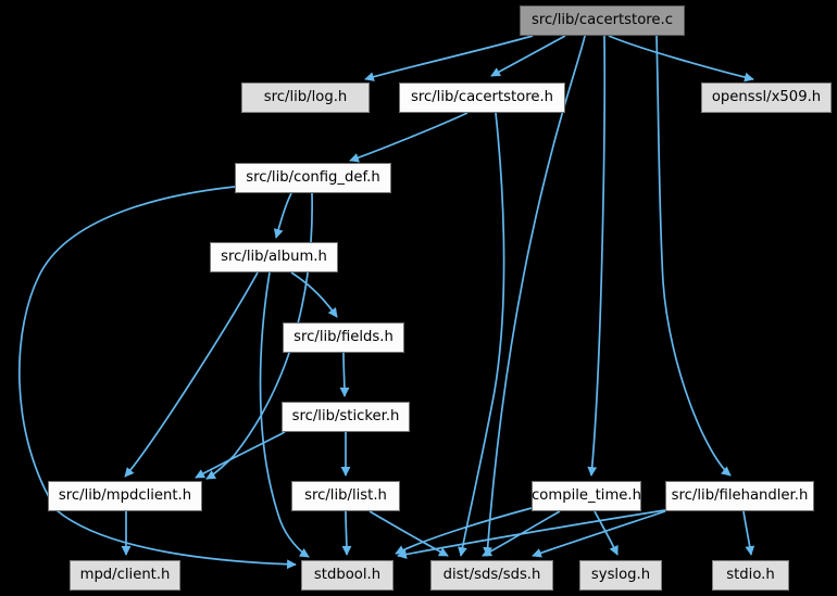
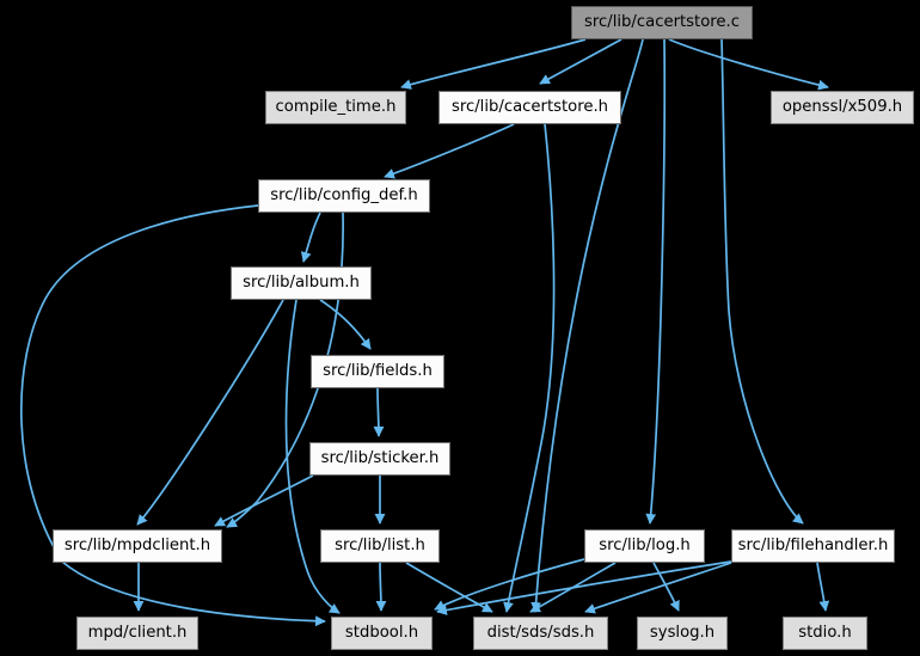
  src/lib/cacertstore.c
- src/lib/log.h
+ compile_time.h
  src/lib/cacertstore.h
  openssl/x509.h
  src/lib/config_def.h
  src/lib/album.h
  src/lib/fields.h
  src/lib/sticker.h
  src/lib/mpdclient.h
  src/lib/list.h
- compile_time.h
+ src/lib/log.h
  src/lib/filehandler.h
  mpd/client.h
  stdbool.h
  dist/sds/sds.h
  syslog.h
  stdio.h
